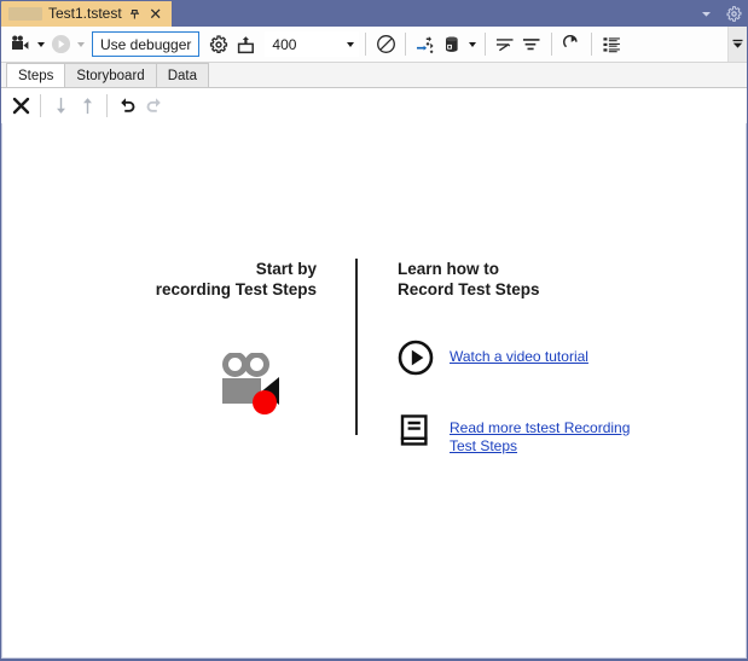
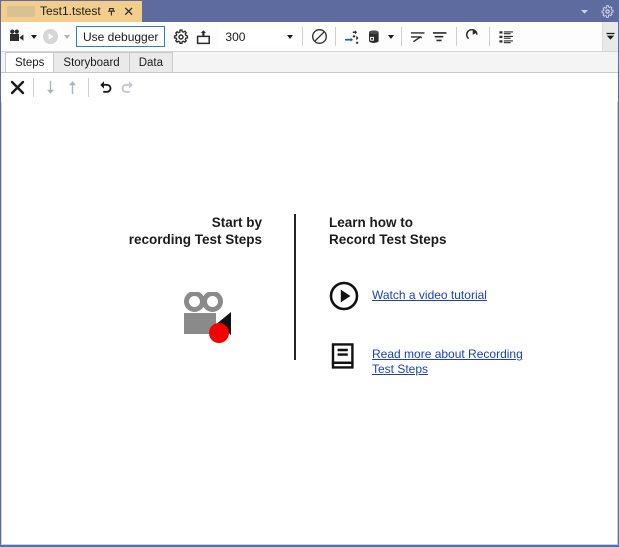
  Test1.tstest
  ✕
  Use debugger
- 400
+ 300
  Steps
  Storyboard
  Data
  Start by
  recording Test Steps
  Learn how to
  Record Test Steps
  Watch a video tutorial
- Read more tstest Recording Test Steps
+ Read more about Recording Test Steps
